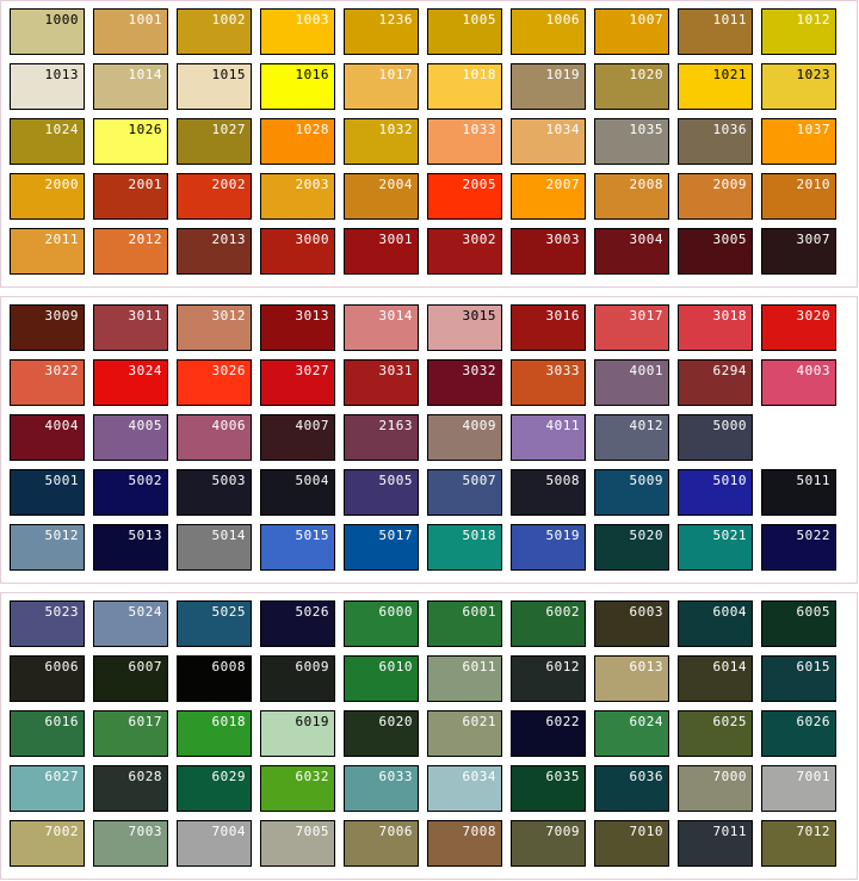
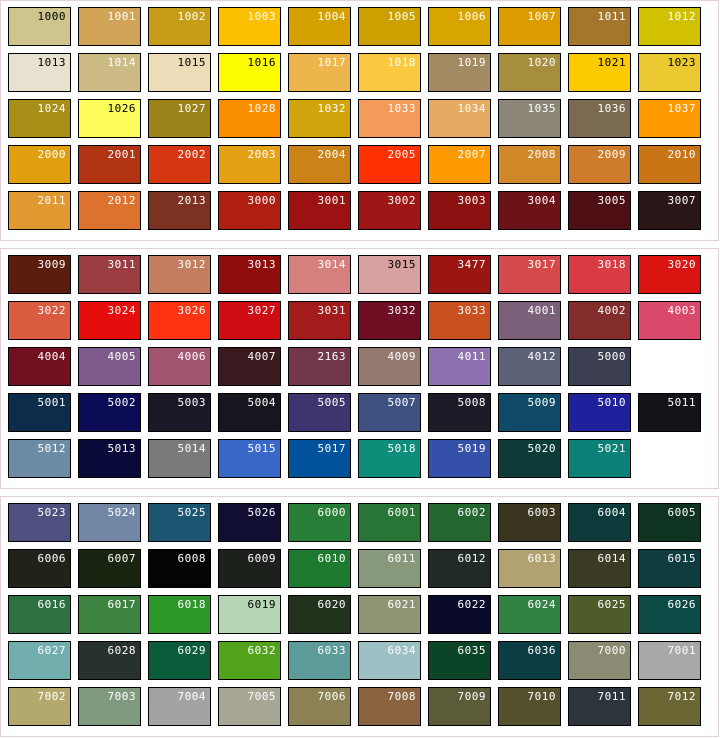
  1000
  1001
  1002
  1003
- 1236
+ 1004
  1005
  1006
  1007
  1011
  1012
  1013
  1014
  1015
  1016
  1017
  1018
  1019
  1020
  1021
  1023
  1024
  1026
  1027
  1028
  1032
  1033
  1034
  1035
  1036
  1037
  2000
  2001
  2002
  2003
  2004
  2005
  2007
  2008
  2009
  2010
  2011
  2012
  2013
  3000
  3001
  3002
  3003
  3004
  3005
  3007
  3009
  3011
  3012
  3013
  3014
  3015
- 3016
+ 3477
  3017
  3018
  3020
  3022
  3024
  3026
  3027
  3031
  3032
  3033
  4001
- 6294
+ 4002
  4003
  4004
  4005
  4006
  4007
  2163
  4009
  4011
  4012
  5000
  5001
  5002
  5003
  5004
  5005
  5007
  5008
  5009
  5010
  5011
  5012
  5013
  5014
  5015
  5017
  5018
  5019
  5020
  5021
- 5022
  5023
  5024
  5025
  5026
  6000
  6001
  6002
  6003
  6004
  6005
  6006
  6007
  6008
  6009
  6010
  6011
  6012
  6013
  6014
  6015
  6016
  6017
  6018
  6019
  6020
  6021
  6022
  6024
  6025
  6026
  6027
  6028
  6029
  6032
  6033
  6034
  6035
  6036
  7000
  7001
  7002
  7003
  7004
  7005
  7006
  7008
  7009
  7010
  7011
  7012
